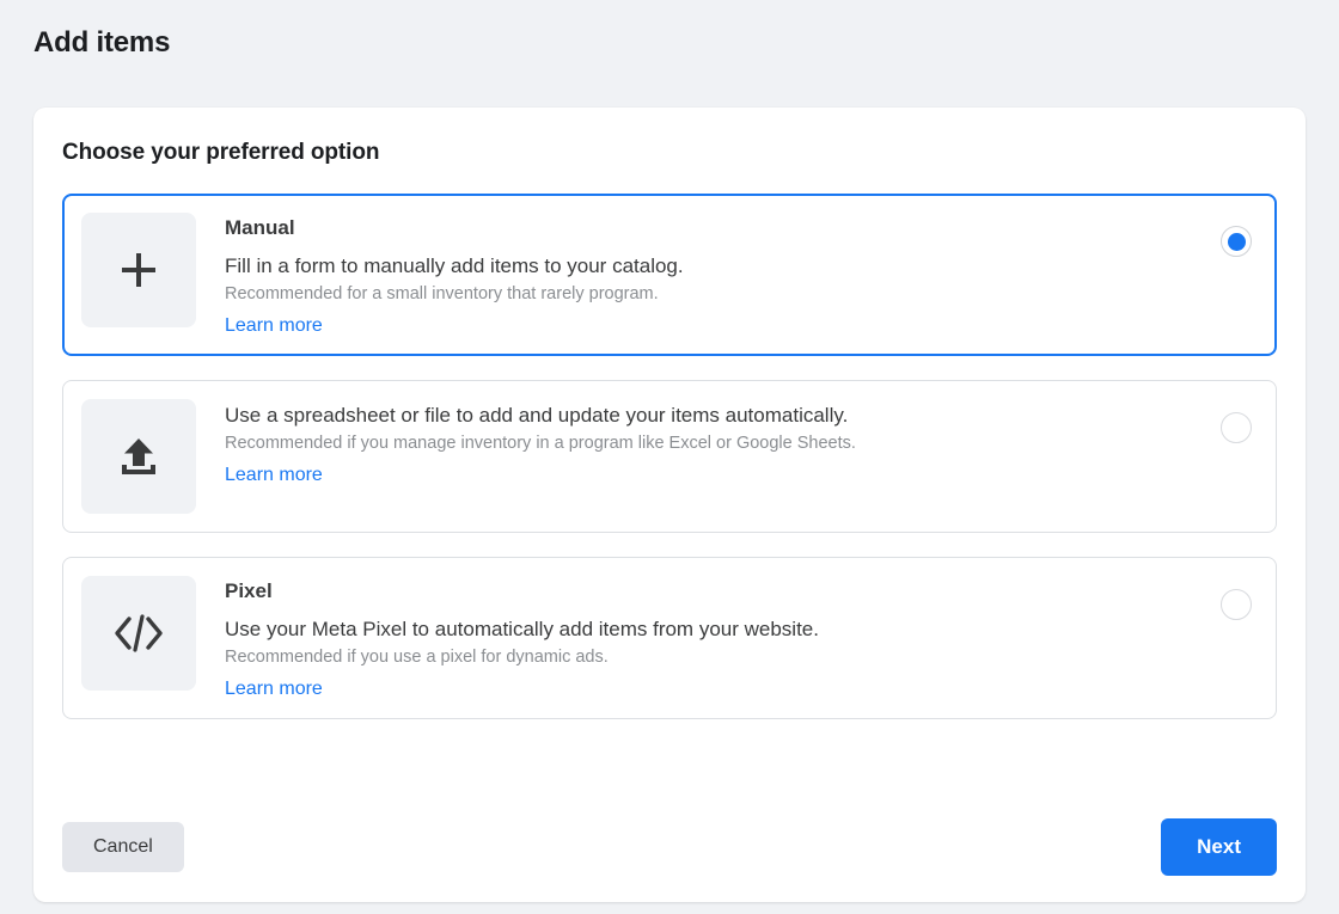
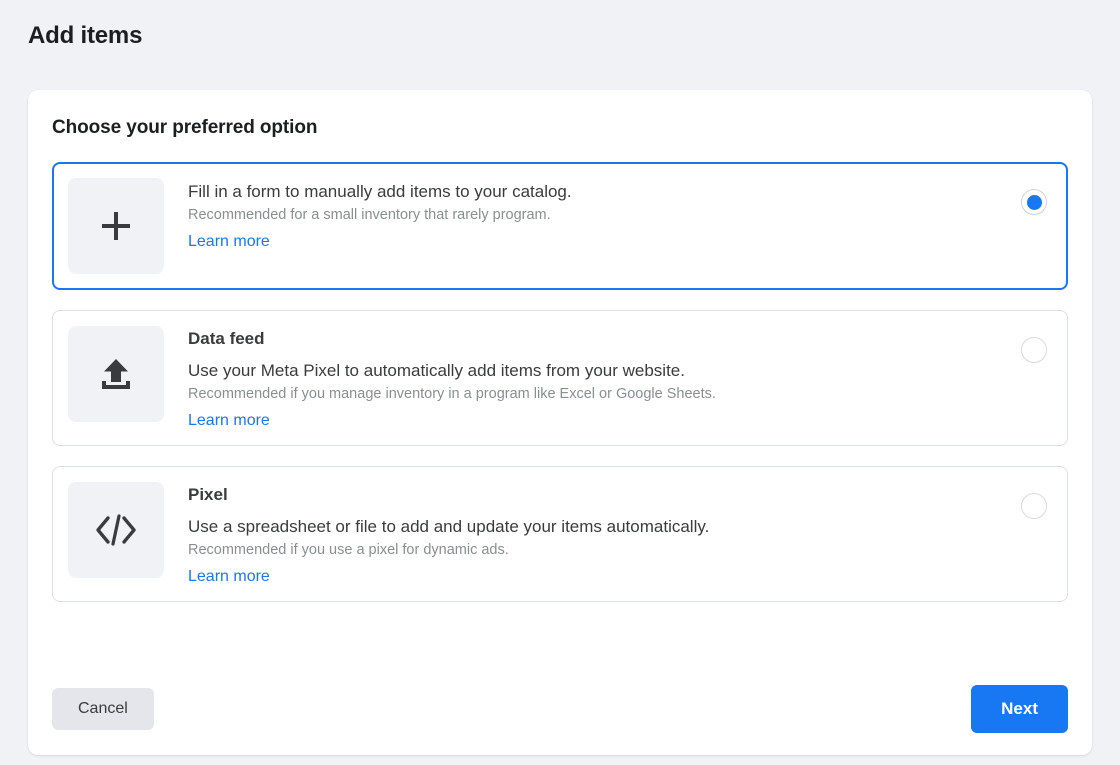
  Add items
  Choose your preferred option
- Manual
  Fill in a form to manually add items to your catalog.
  Recommended for a small inventory that rarely program.
  Learn more
+ Data feed
- Use a spreadsheet or file to add and update your items automatically.
+ Use your Meta Pixel to automatically add items from your website.
  Recommended if you manage inventory in a program like Excel or Google Sheets.
  Learn more
  Pixel
- Use your Meta Pixel to automatically add items from your website.
+ Use a spreadsheet or file to add and update your items automatically.
  Recommended if you use a pixel for dynamic ads.
  Learn more
  Cancel
  Next
